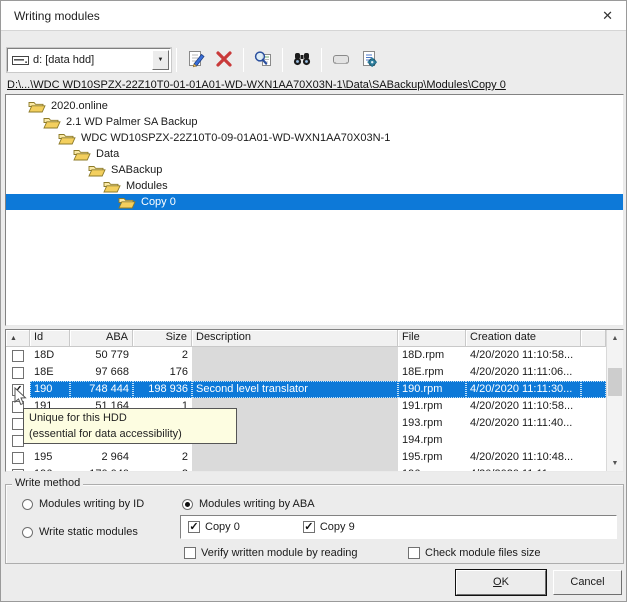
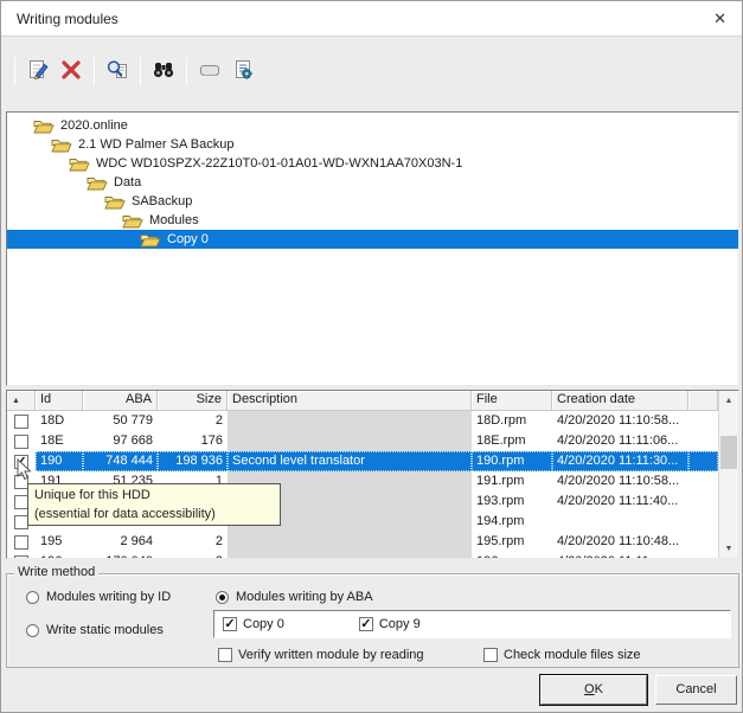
  Writing modules
  ✕
- d: [data hdd]
- D:\...\WDC WD10SPZX-22Z10T0-01-01A01-WD-WXN1AA70X03N-1\Data\SABackup\Modules\Copy 0
  2020.online
  2.1 WD Palmer SA Backup
- WDC WD10SPZX-22Z10T0-09-01A01-WD-WXN1AA70X03N-1
+ WDC WD10SPZX-22Z10T0-01-01A01-WD-WXN1AA70X03N-1
  Data
  SABackup
  Modules
  Copy 0
  Id
  ABA
  Size
  Description
  File
  Creation date
  18D
  50 779
  2
  18D.rpm
  4/20/2020 11:10:58...
  18E
  97 668
  176
  18E.rpm
  4/20/2020 11:11:06...
  ✓
  190
  748 444
  198 936
  Second level translator
  190.rpm
  4/20/2020 11:11:30...
  191
- 51 164
+ 51 235
  1
  191.rpm
  4/20/2020 11:10:58...
  193.rpm
  4/20/2020 11:11:40...
  194.rpm
  195
  2 964
  2
  195.rpm
  4/20/2020 11:10:48...
  Unique for this HDD
  (essential for data accessibility)
  Write method
  Modules writing by ID
  Modules writing by ABA
  Write static modules
  ✓
  Copy 0
  ✓
  Copy 9
  Verify written module by reading
  Check module files size
  OK
  Cancel
